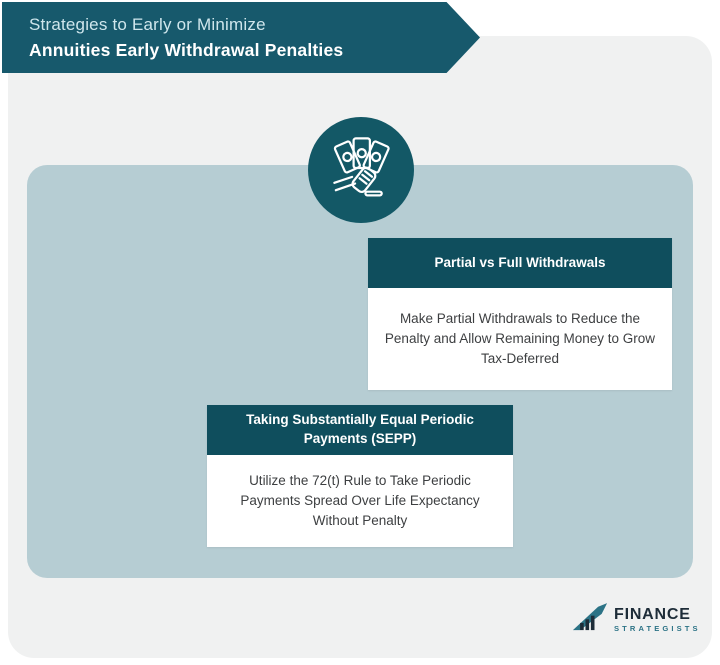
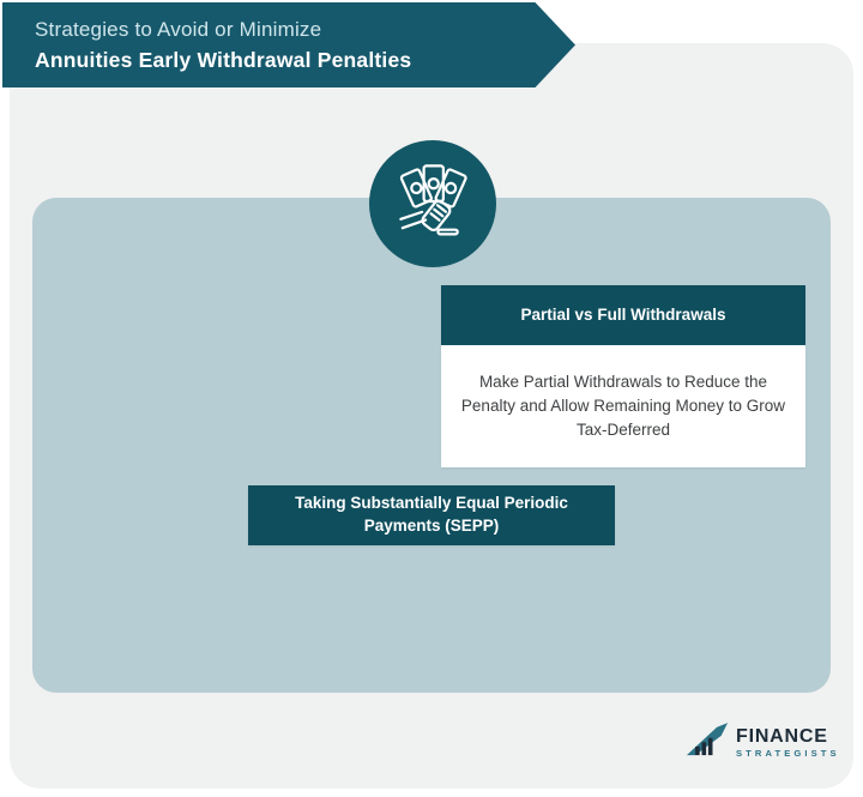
- Strategies to Early or Minimize
+ Strategies to Avoid or Minimize
  Annuities Early Withdrawal Penalties
  Partial vs Full Withdrawals
  Make Partial Withdrawals to Reduce the Penalty and Allow Remaining Money to Grow Tax-Deferred
  Taking Substantially Equal Periodic Payments (SEPP)
- Utilize the 72(t) Rule to Take Periodic Payments Spread Over Life Expectancy Without Penalty
  FINANCE
  STRATEGISTS
